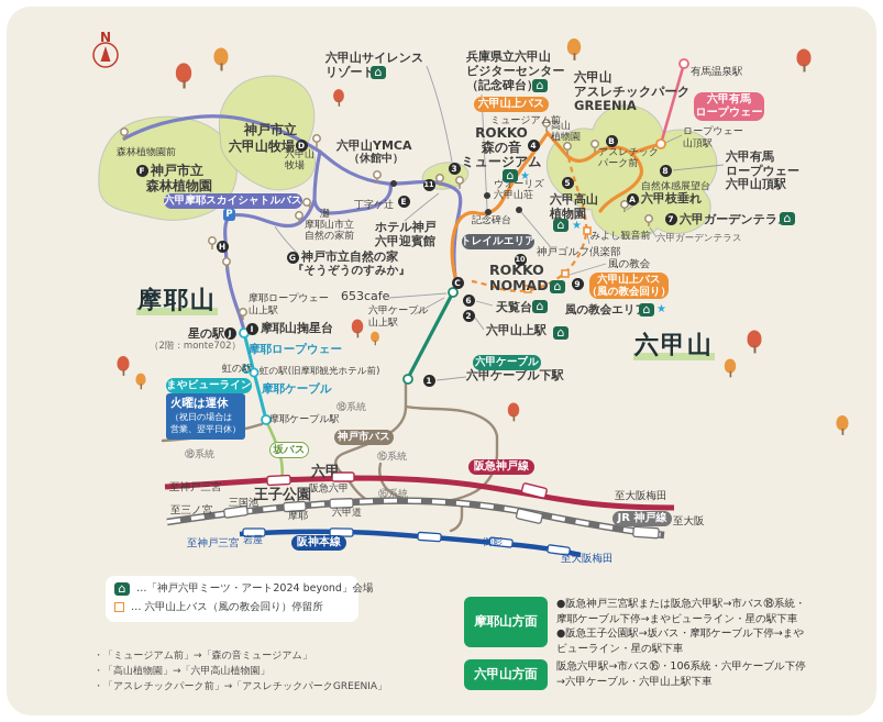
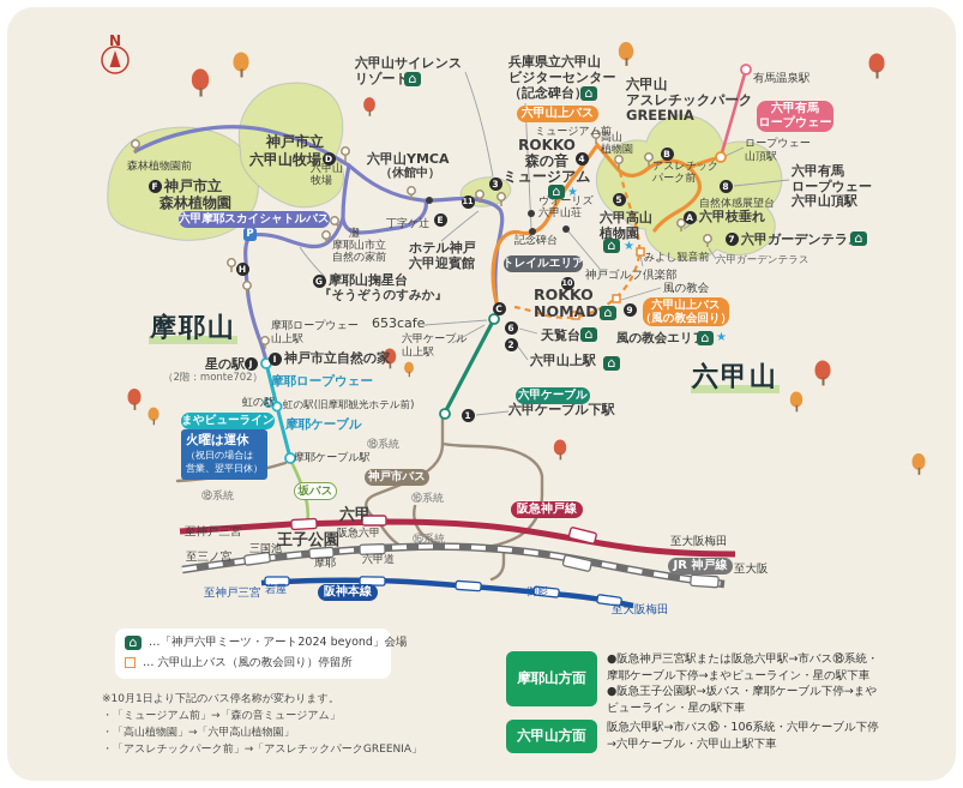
  摩耶山
  六甲山
  N
  六甲山サイレンス
  リゾート
  兵庫県立六甲山
  ビジターセンター
  （記念碑台
  六甲山
  アスレチックパーク
  GREENIA
  有馬温泉駅
  ロープウェー
  山頂駅
  六甲有馬
  ロープウェー
  六甲山頂駅
  自然体感展望台
  六甲枝垂れ
  六甲ガーデンテラ
  六甲ガーデンテラス
  ミュージアム前
  高山
  植物園
  ROKKO
  森の音
  ミュージアム
  アスレチック
  パーク前
  六甲高山
  植物園
  神戸市立
  六甲山牧場
  六甲山
  牧場
  森林植物園前
  神戸市立
  森林植物園
  六甲山YMCA
  （休館中）
  丁字ケ辻
  灘
  ホテル神戸
  六甲迎賓館
  摩耶山市立
  自然の家前
- 神戸市立自然の家
+ 摩耶山掬星台
  『そうぞうのすみか』
  記念碑台
  神戸ゴルフ倶楽部
  みよし観音前
  風の教会
  風の教会エリ
  ROKKO
  NOMAD
  天覧台
  六甲山上駅
  六甲ケーブル下駅
  六甲ケーブル
  山上駅
  653cafe
  ヴォーリズ
  六甲山荘
  摩耶ロープウェー
  山上駅
- 摩耶山掬星台
+ 神戸市立自然の家
  星の駅
  （2階：monte702）
  摩耶ロープウェー
  虹の駅
  虹の駅(旧摩耶観光ホテル前)
  摩耶ケーブル
  摩耶ケーブル駅
  ⑱系統
  ⑱系統
  ⑯系統
  ⑯系統
  六甲
  王子公園
  阪急六甲
  至神戸三宮
  至三ノ宮
  三国池
  摩耶
  六甲道
  至神戸三宮
  岩屋
  至大阪梅田
  至大阪
  御影
  至大阪梅田
  六甲山上バス
  六甲有馬
  ロープウェー
  六甲山上バス
  （風の教会回り）
  トレイルエリア
  六甲摩耶スカイシャトルバス
  まやビューライン
  六甲ケーブル
  神戸市バス
  坂バス
  阪神本線
  阪急神戸線
  JR 神戸線
  A
  B
  C
  D
  E
  F
  G
  H
  I
  J
  1
  2
  3
  4
  5
  6
  7
  8
  9
  10
  11
  ⌂
  ⌂
  ⌂
  ⌂
  ⌂
  ⌂
  ⌂
  ⌂
  ⌂
  ★
  ★
  ★
  P
  火曜は運休
  （祝日の場合は
  営業、翌平日休）
  ⌂
  …「神戸六甲ミーツ・アート2024 beyond」会場
  … 六甲山上バス（風の教会回り）停留所
+ ※10月1日より下記のバス停名称が変わります。
  ・「ミュージアム前」→「森の音ミュージアム」
  ・「高山植物園」→「六甲高山植物園」
  ・「アスレチックパーク前」→「アスレチックパークGREENIA」
  摩耶山方面
  ●阪急神戸三宮駅または阪急六甲駅→市バス⑱系統・
  摩耶ケーブル下停→まやビューライン・星の駅下車
  ●阪急王子公園駅→坂バス・摩耶ケーブル下停→まや
  ビューライン・星の駅下車
  六甲山方面
  阪急六甲駅→市バス⑯・106系統・六甲ケーブル下停
  →六甲ケーブル・六甲山上駅下車
